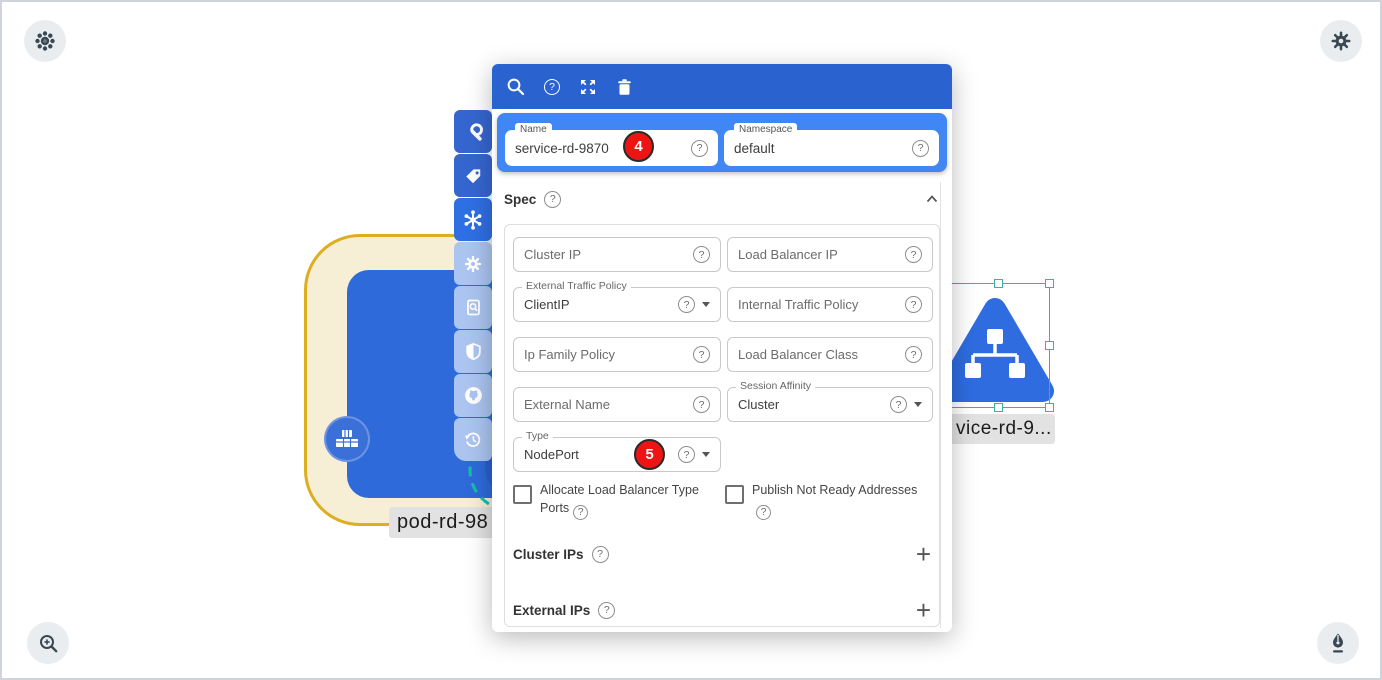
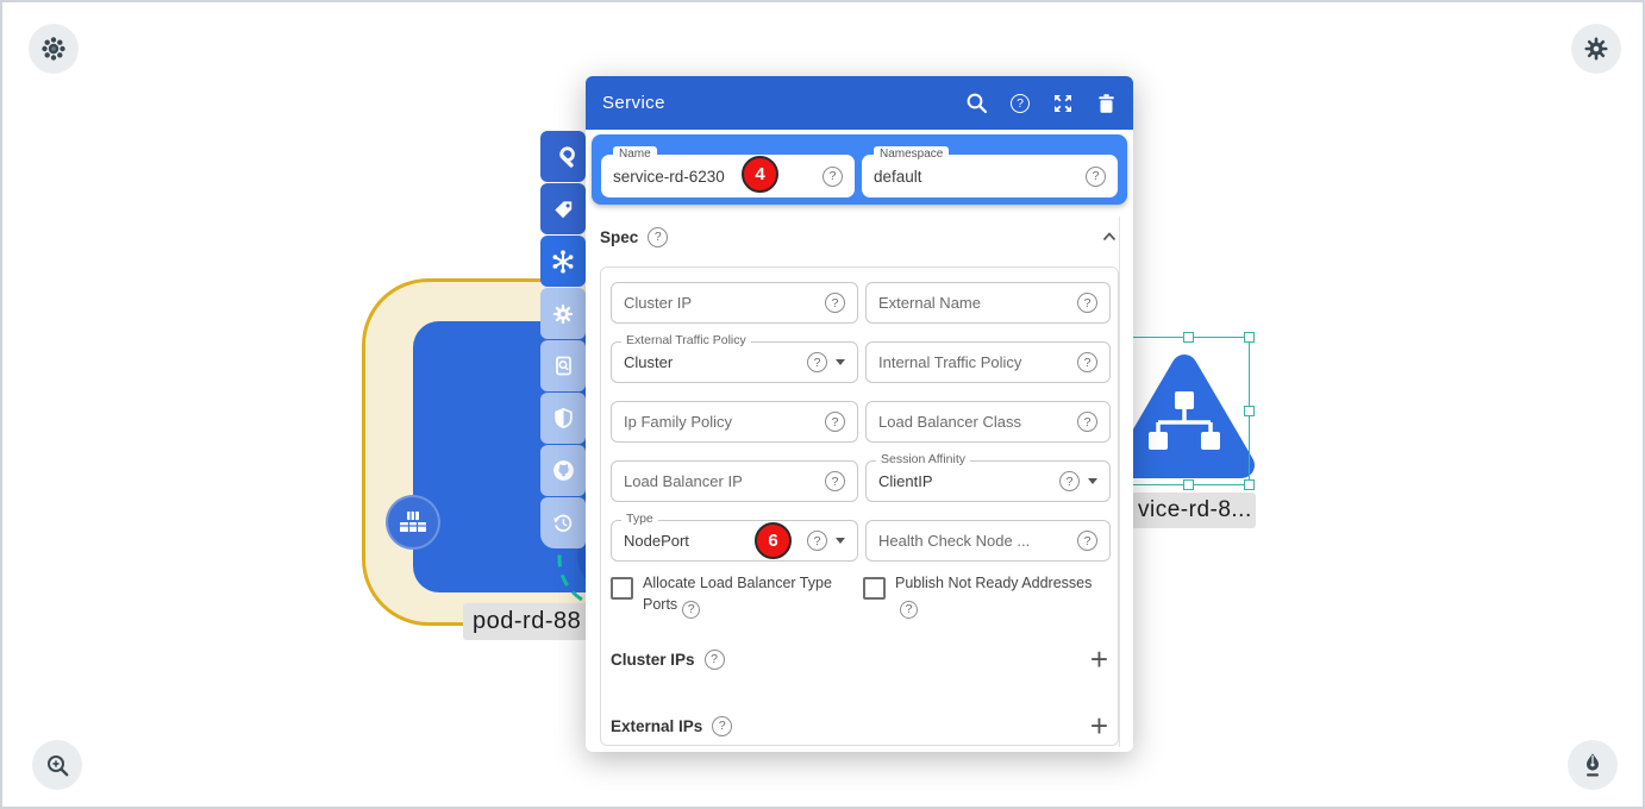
- pod-rd-98
+ pod-rd-88
- vice-rd-9...
+ vice-rd-8...
+ Service
  Name
- service-rd-9870
+ service-rd-6230
  4
  Namespace
  default
  Spec
  Cluster IP
- Load Balancer IP
+ External Name
  External Traffic Policy
- ClientIP
+ Cluster
  Internal Traffic Policy
  Ip Family Policy
  Load Balancer Class
- External Name
+ Load Balancer IP
  Session Affinity
- Cluster
+ ClientIP
  Type
  NodePort
- 5
+ 6
+ Health Check Node ...
  Allocate Load Balancer Type Ports
  Publish Not Ready Addresses
  Cluster IPs
  External IPs
